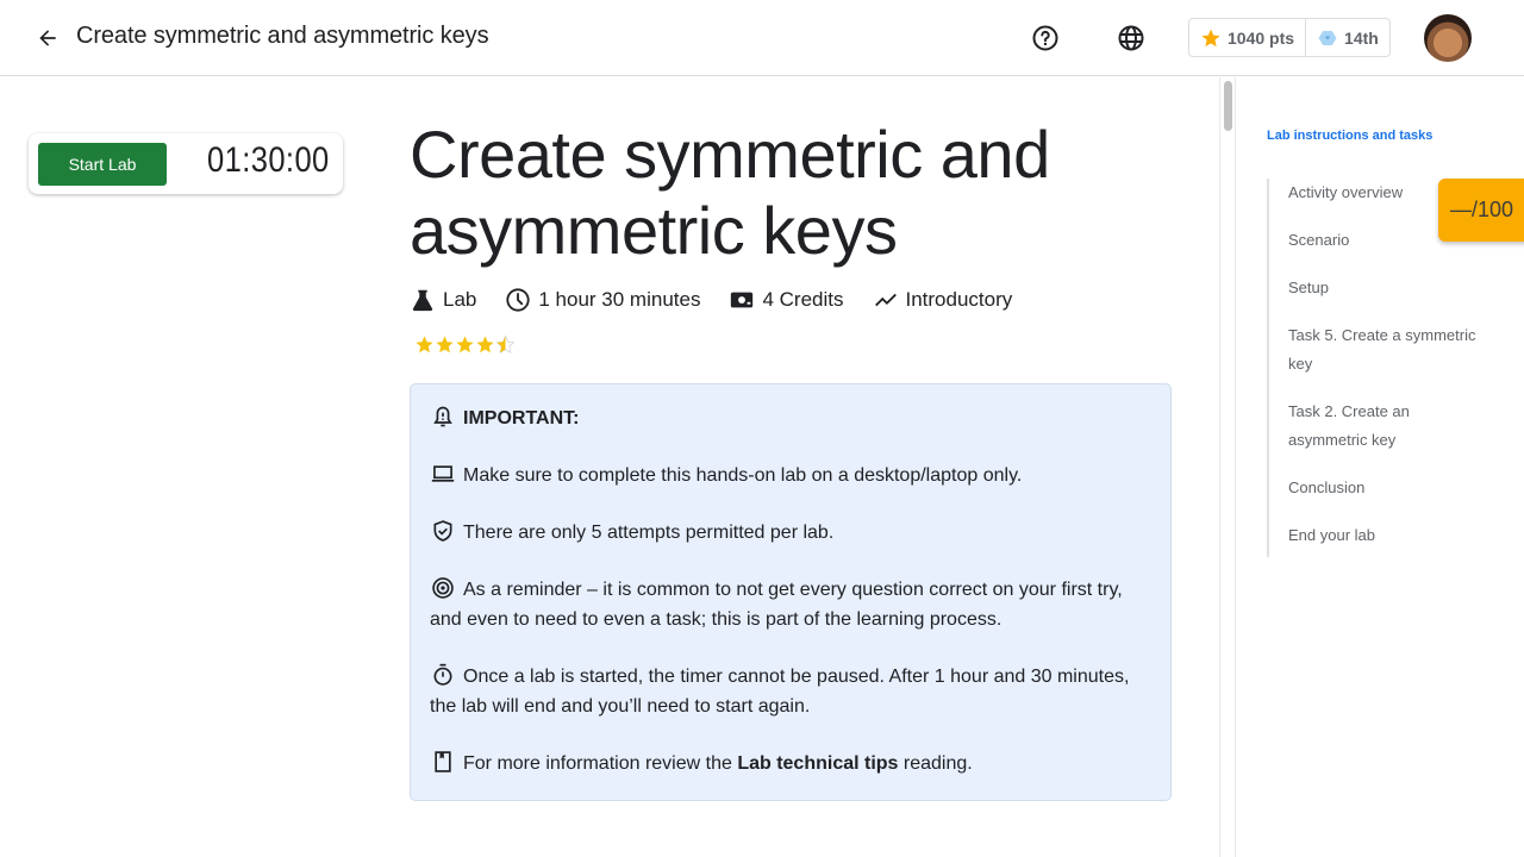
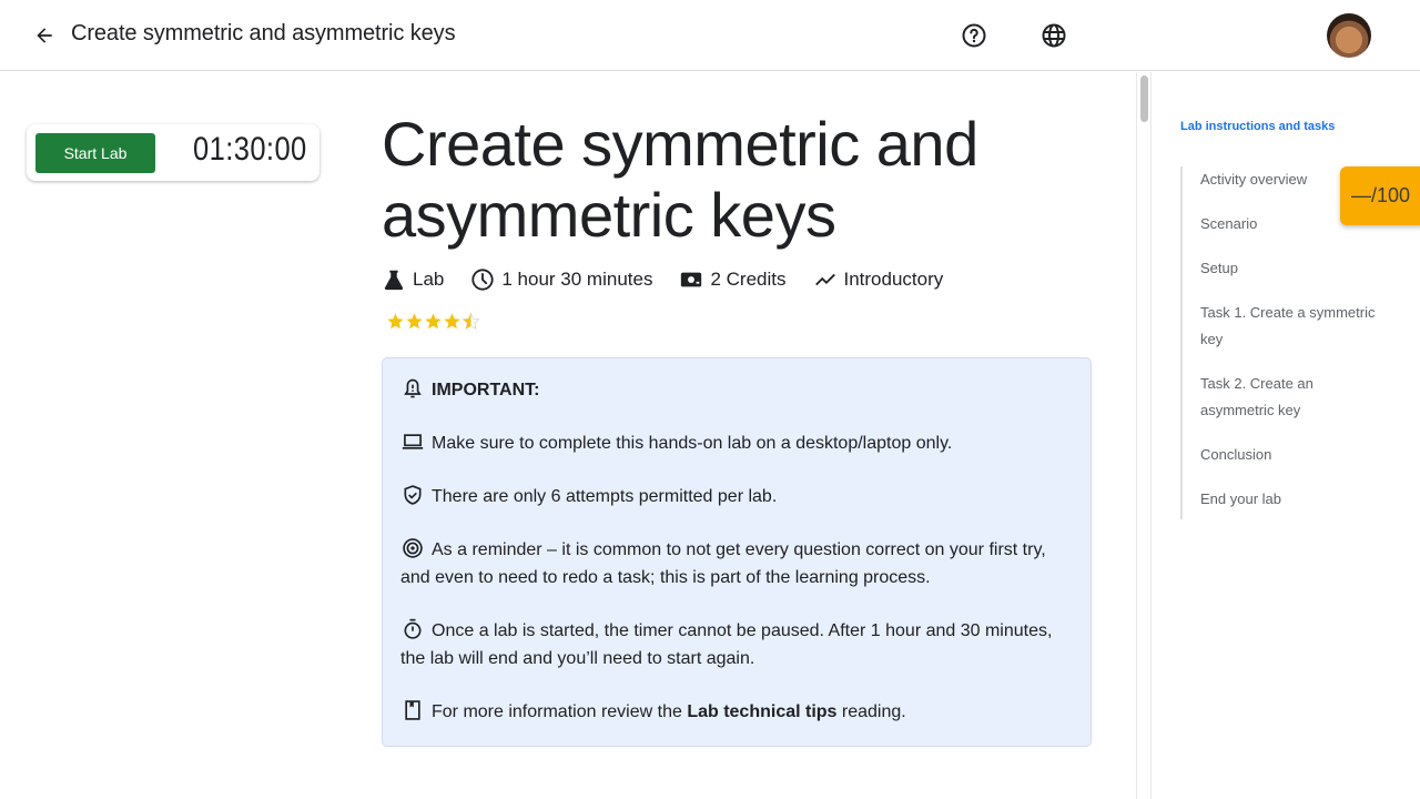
  Create symmetric and asymmetric keys
- 1040 pts
- 14th
  Start Lab
  01:30:00
  Create symmetric and asymmetric keys
  Lab
  1 hour 30 minutes
- 4 Credits
+ 2 Credits
  Introductory
  IMPORTANT:
  Make sure to complete this hands-on lab on a desktop/laptop only.
- There are only 5 attempts permitted per lab.
+ There are only 6 attempts permitted per lab.
- As a reminder – it is common to not get every question correct on your first try, and even to need to even a task; this is part of the learning process.
+ As a reminder – it is common to not get every question correct on your first try, and even to need to redo a task; this is part of the learning process.
  Once a lab is started, the timer cannot be paused. After 1 hour and 30 minutes, the lab will end and you’ll need to start again.
  For more information review the Lab technical tips reading.
  Lab instructions and tasks
  Activity overview
  Scenario
  Setup
- Task 5. Create a symmetric key
+ Task 1. Create a symmetric key
  Task 2. Create an asymmetric key
  Conclusion
  End your lab
  —/100
